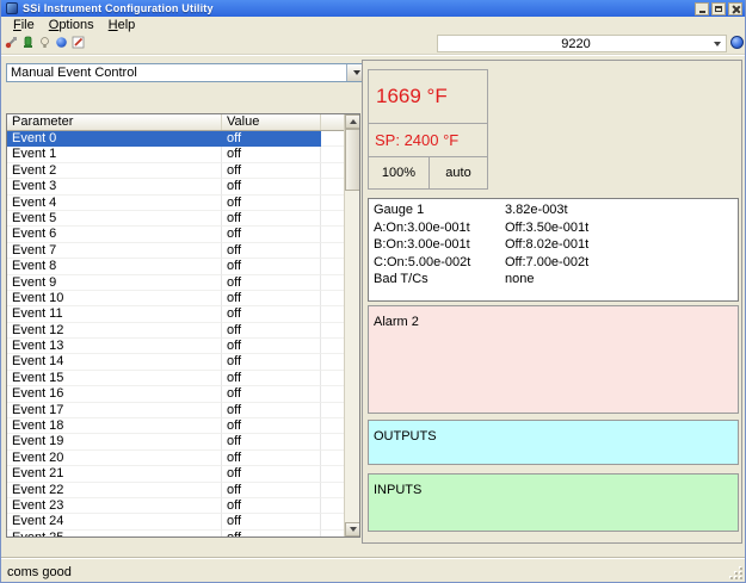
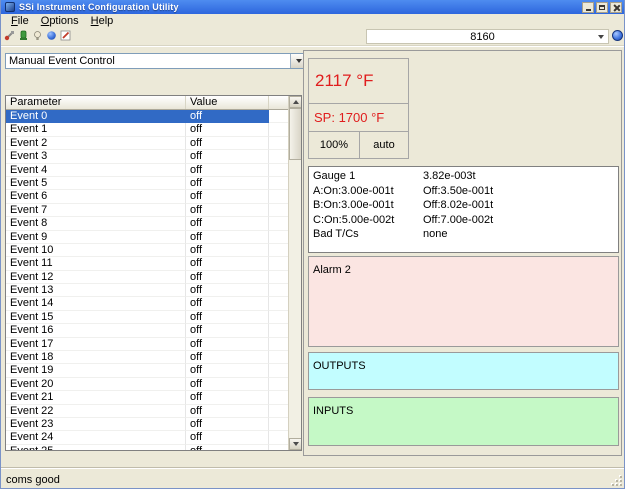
  SSi Instrument Configuration Utility
  File
  Options
  Help
- 9220
+ 8160
  Manual Event Control
  Parameter
  Value
  Event 0
  off
  Event 1
  off
  Event 2
  off
  Event 3
  off
  Event 4
  off
  Event 5
  off
  Event 6
  off
  Event 7
  off
  Event 8
  off
  Event 9
  off
  Event 10
  off
  Event 11
  off
  Event 12
  off
  Event 13
  off
  Event 14
  off
  Event 15
  off
  Event 16
  off
  Event 17
  off
  Event 18
  off
  Event 19
  off
  Event 20
  off
  Event 21
  off
  Event 22
  off
  Event 23
  off
  Event 24
  off
- 1669 °F
+ 2117 °F
- SP: 2400 °F
+ SP: 1700 °F
  100%
  auto
  Gauge 1
  3.82e-003t
  A:On:3.00e-001t
  Off:3.50e-001t
  B:On:3.00e-001t
  Off:8.02e-001t
  C:On:5.00e-002t
  Off:7.00e-002t
  Bad T/Cs
  none
  Alarm 2
  OUTPUTS
  INPUTS
  coms good
